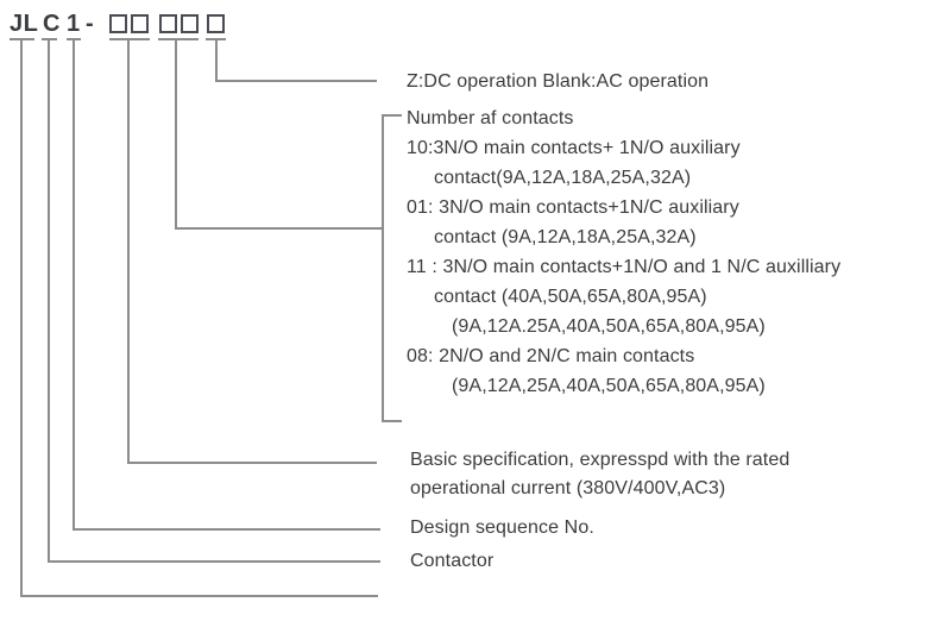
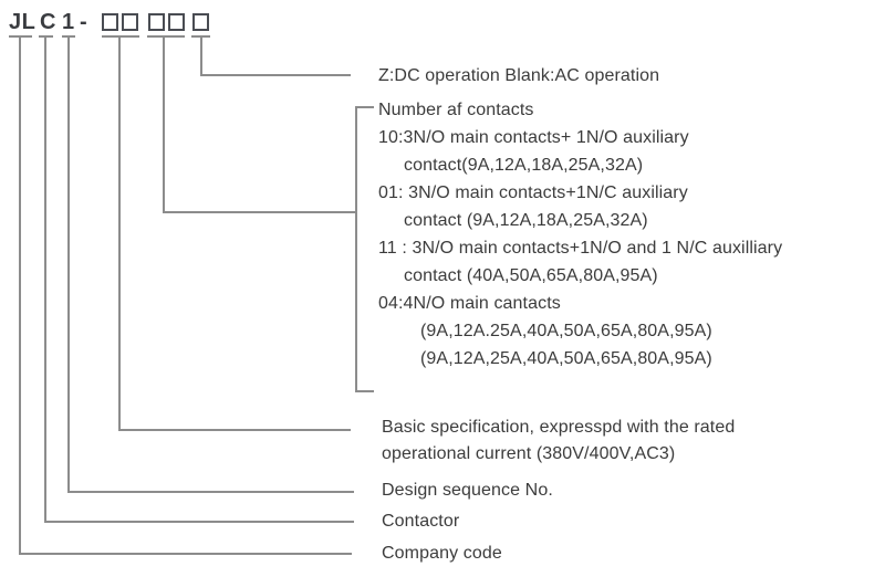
  JL
  C
  1
  -
  Z:DC operation Blank:AC operation
  Number af contacts
  10:3N/O main contacts+ 1N/O auxiliary
  contact(9A,12A,18A,25A,32A)
  01: 3N/O main contacts+1N/C auxiliary
  contact (9A,12A,18A,25A,32A)
  11 : 3N/O main contacts+1N/O and 1 N/C auxilliary
  contact (40A,50A,65A,80A,95A)
+ 04:4N/O main cantacts
  (9A,12A.25A,40A,50A,65A,80A,95A)
- 08: 2N/O and 2N/C main contacts
  (9A,12A,25A,40A,50A,65A,80A,95A)
  Basic specification, expresspd with the rated
  operational current (380V/400V,AC3)
  Design sequence No.
  Contactor
+ Company code
